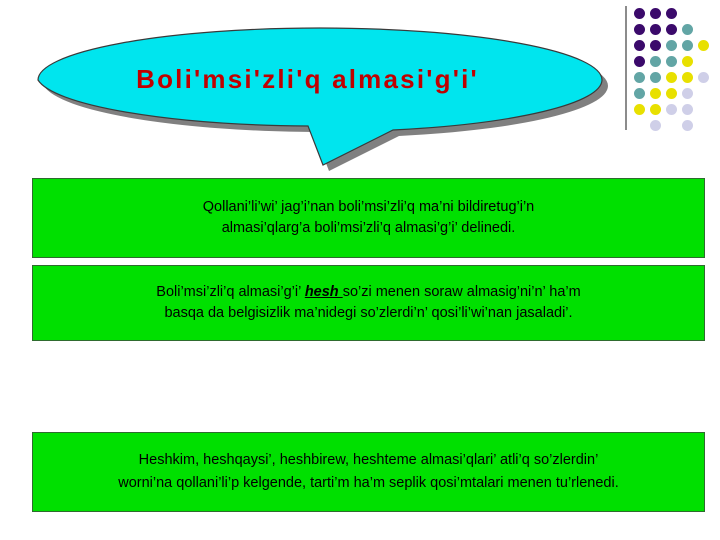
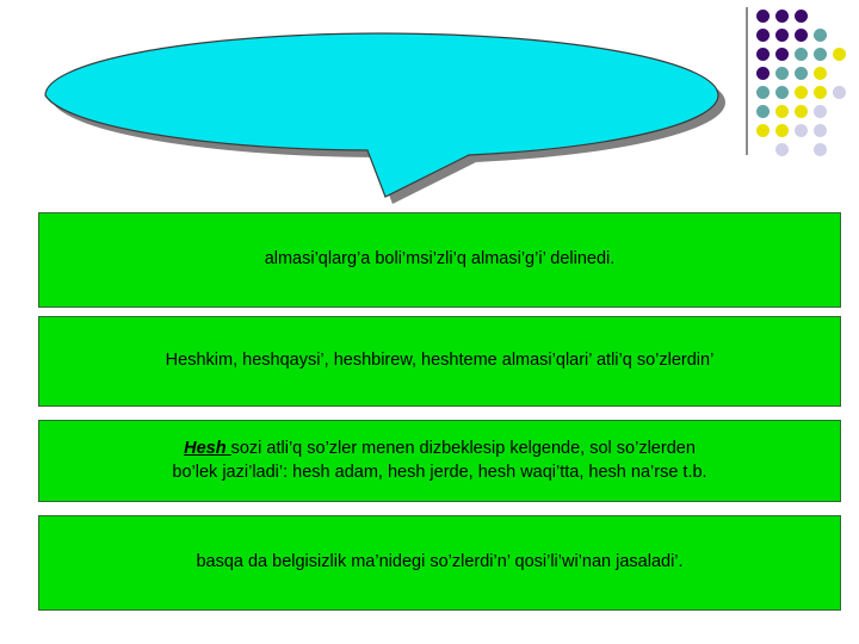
- Boli'msi'zli'q almasi'g'i'
- Qollani’li’wi’ jag’i’nan boli’msi’zli’q ma’ni bildiretug’i’n
  almasi’qlarg’a boli’msi’zli’q almasi’g’i’ delinedi.
- Boli’msi’zli’q almasi’g’i’ hesh so’zi menen soraw almasig’ni’n’ ha’m
- basqa da belgisizlik ma’nidegi so’zlerdi’n’ qosi’li’wi’nan jasaladi’.
+ Heshkim, heshqaysi’, heshbirew, heshteme almasi’qlari’ atli’q so’zlerdin’
+ Hesh sozi atli’q so’zler menen dizbeklesip kelgende, sol so’zlerden
+ bo’lek jazi’ladi’: hesh adam, hesh jerde, hesh waqi’tta, hesh na’rse t.b.
- Heshkim, heshqaysi’, heshbirew, heshteme almasi’qlari’ atli’q so’zlerdin’
+ basqa da belgisizlik ma’nidegi so’zlerdi’n’ qosi’li’wi’nan jasaladi’.
- worni’na qollani’li’p kelgende, tarti’m ha’m seplik qosi’mtalari menen tu’rlenedi.
